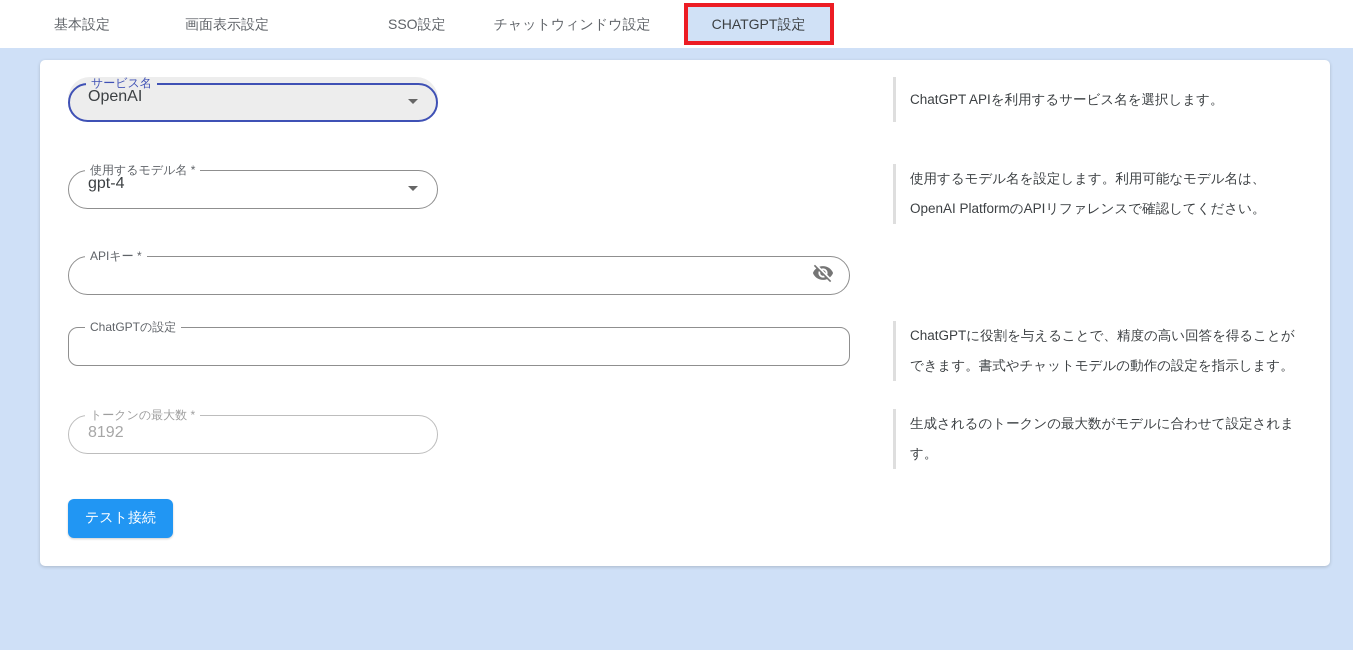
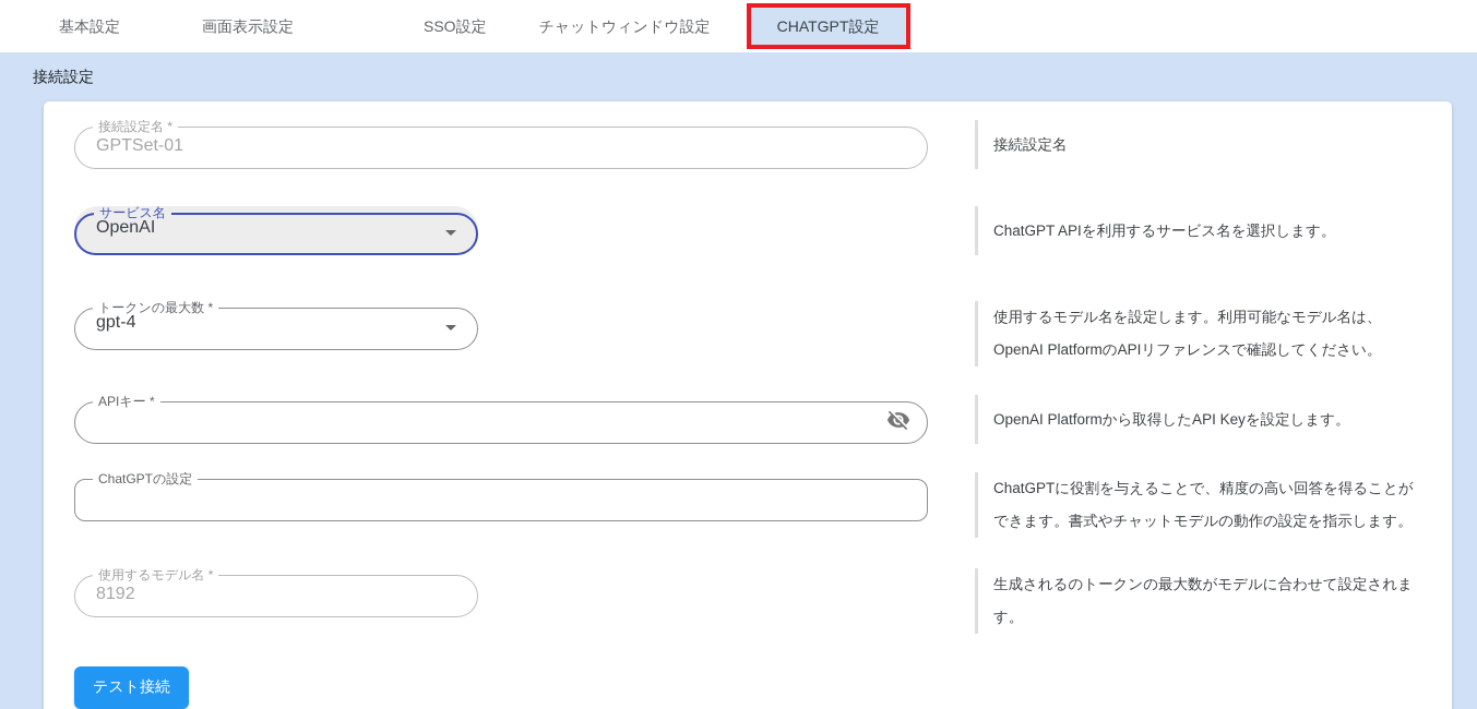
  基本設定
  画面表示設定
  SSO設定
  チャットウィンドウ設定
  CHATGPT設定
+ 接続設定
+ 接続設定名 *
+ GPTSet-01
+ 接続設定名
  サービス名
  OpenAI
  ChatGPT APIを利用するサービス名を選択します。
- 使用するモデル名 *
+ トークンの最大数 *
  gpt-4
  使用するモデル名を設定します。利用可能なモデル名は、OpenAI PlatformのAPIリファレンスで確認してください。
  APIキー *
+ OpenAI Platformから取得したAPI Keyを設定します。
  ChatGPTの設定
  ChatGPTに役割を与えることで、精度の高い回答を得ることができます。書式やチャットモデルの動作の設定を指示します。
- トークンの最大数 *
+ 使用するモデル名 *
  8192
  生成されるのトークンの最大数がモデルに合わせて設定されます。
  テスト接続
